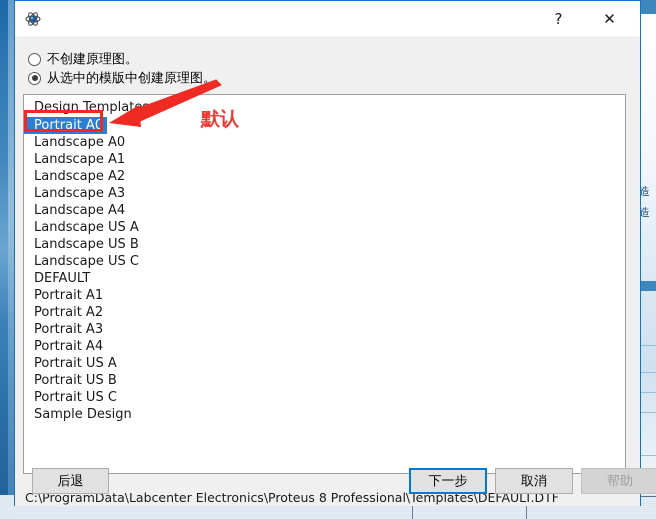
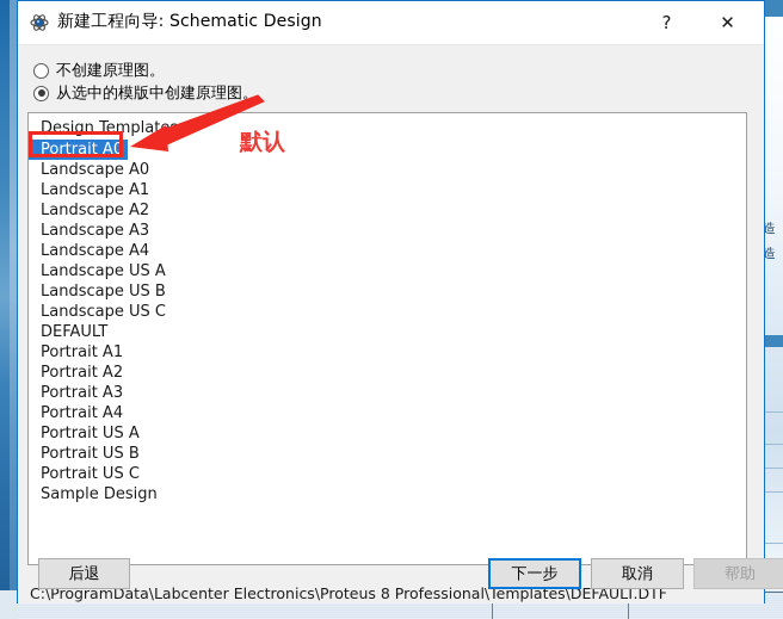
  造
  造
+ 新建工程向导: Schematic Design
  ?
  ✕
  不创建原理图。
  从选中的模版中创建原理图。
  Design Templat
  Portrait A0
  Landscape A0
  Landscape A1
  Landscape A2
  Landscape A3
  Landscape A4
  Landscape US A
  Landscape US B
  Landscape US C
  DEFAULT
  Portrait A1
  Portrait A2
  Portrait A3
  Portrait A4
  Portrait US A
  Portrait US B
  Portrait US C
  Sample Design
  C:\ProgramData\Labcenter Electronics\Proteus 8 Professional\Templates\DEFAULT.DTF
  后退
  下一步
  取消
  帮助
  默认
